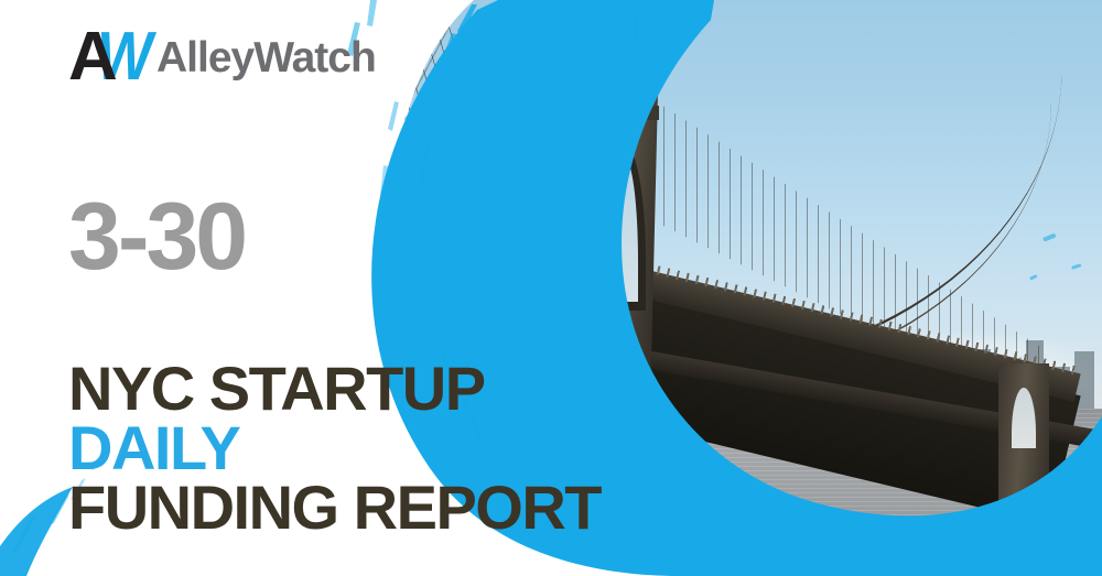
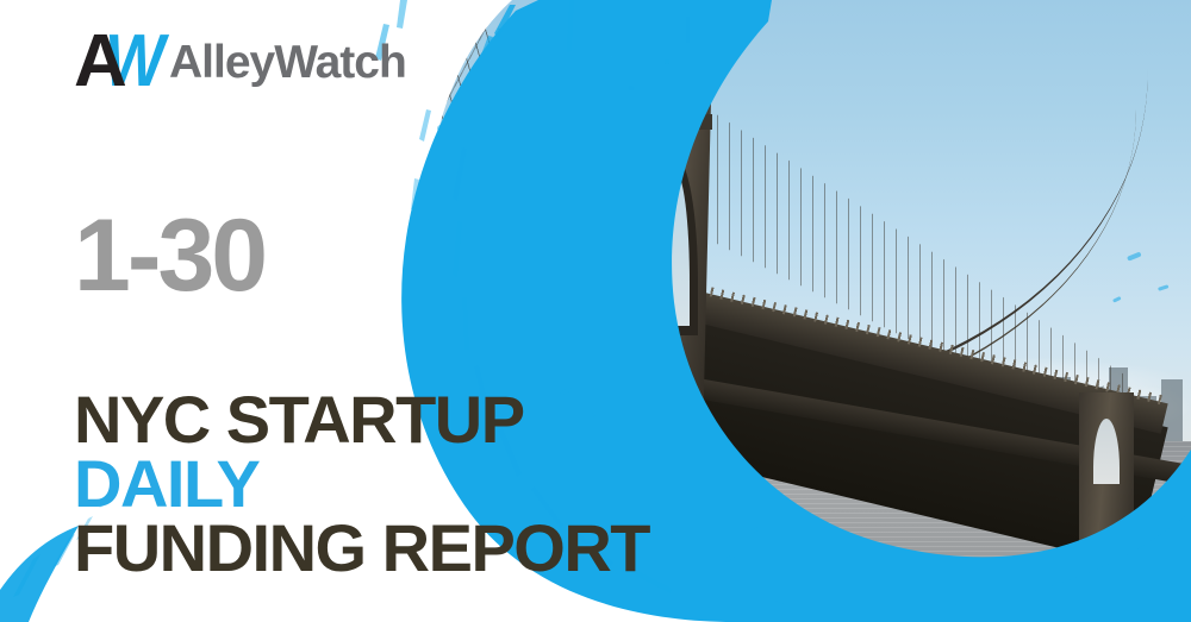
  A
  W
  AlleyWatch
- 3-30
+ 1-30
  NYC STARTUP
  DAILY
  FUNDING REPORT
